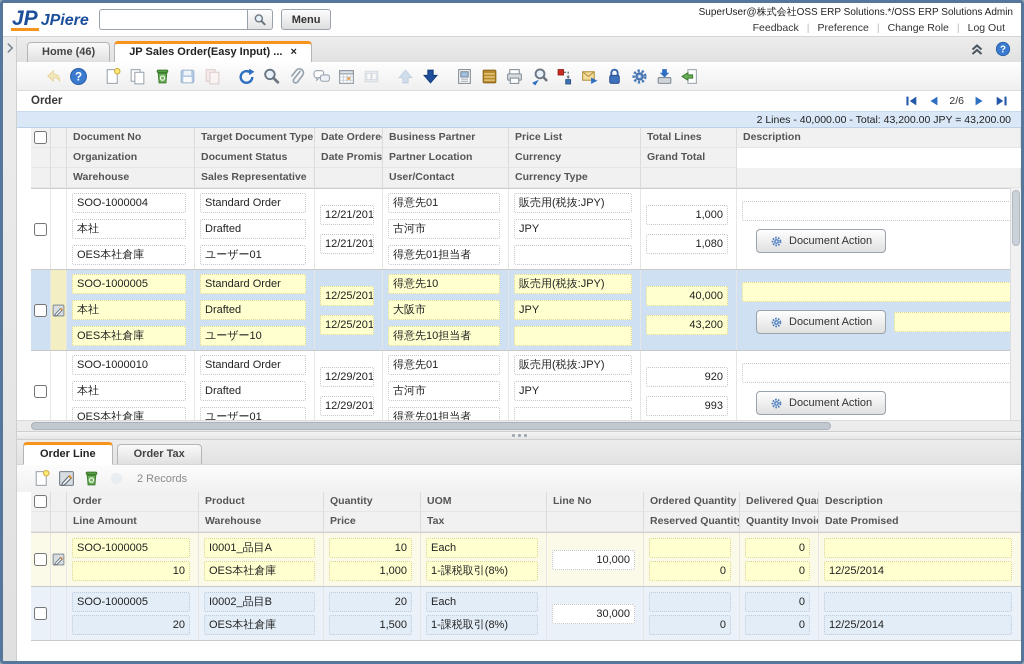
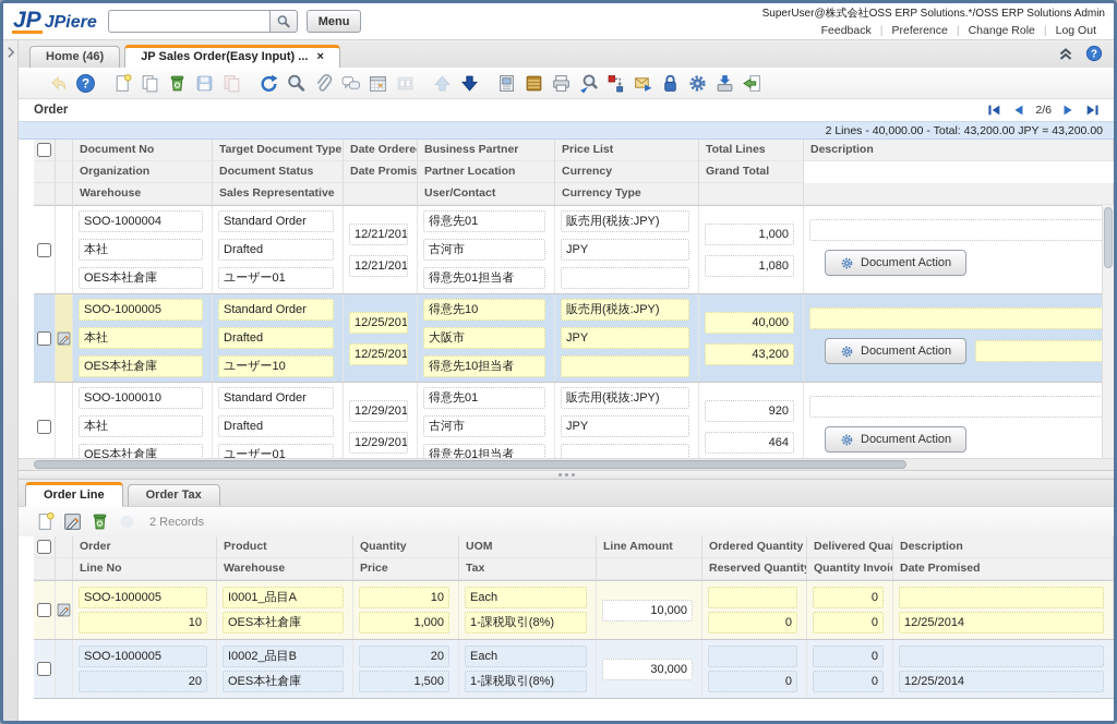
  JP
  JPiere
  Menu
  SuperUser@株式会社OSS ERP Solutions.*/OSS ERP Solutions Admin
  Feedback | Preference | Change Role | Log Out
  Home (46)
  JP Sales Order(Easy Input) ... ×
  ?
  ?
  Order
  2/6
  2 Lines - 40,000.00 - Total: 43,200.00 JPY = 43,200.00
  Document No
  Target Document Type
  Date Ordere
  Business Partner
  Price List
  Total Lines
  Description
  Organization
  Document Status
  Date Promis
  Partner Location
  Currency
  Grand Total
  Warehouse
  Sales Representative
  User/Contact
  Currency Type
  SOO-1000004
  本社
  OES本社倉庫
  Standard Order
  Drafted
  ユーザー01
  12/21/201
  12/21/201
  得意先01
  古河市
  得意先01担当者
  販売用(税抜:JPY)
  JPY
  1,000
  1,080
  Document Action
  SOO-1000005
  本社
  OES本社倉庫
  Standard Order
  Drafted
  ユーザー10
  12/25/201
  12/25/201
  得意先10
  大阪市
  得意先10担当者
  販売用(税抜:JPY)
  JPY
  40,000
  43,200
  Document Action
  SOO-1000010
  本社
  OES本社倉庫
  Standard Order
  Drafted
  ユーザー01
  12/29/201
  12/29/201
  得意先01
  古河市
  得意先01担当者
  販売用(税抜:JPY)
  JPY
  920
- 993
+ 464
  Document Action
  Order Line
  Order Tax
  2 Records
  Order
  Product
  Quantity
  UOM
- Line No
+ Line Amount
  Ordered Quantity
  Delivered Qua
  Description
- Line Amount
+ Line No
  Warehouse
  Price
  Tax
  Reserved Quantit
  Quantity Invoi
  Date Promised
  SOO-1000005
  10
  I0001_品目A
  OES本社倉庫
  10
  1,000
  Each
  1-課税取引(8%)
  10,000
  0
  0
  0
  12/25/2014
  SOO-1000005
  20
  I0002_品目B
  OES本社倉庫
  20
  1,500
  Each
  1-課税取引(8%)
  30,000
  0
  0
  0
  12/25/2014
